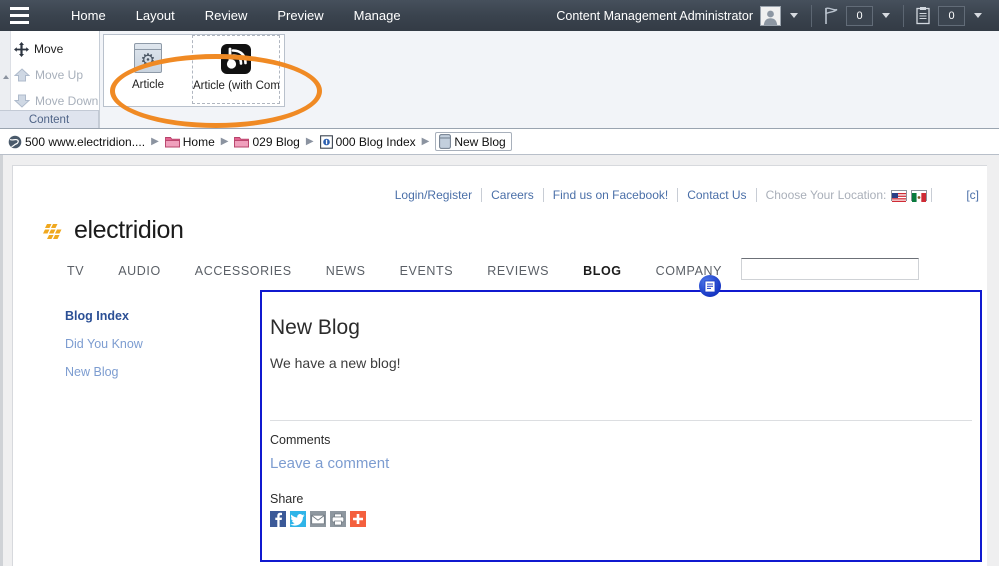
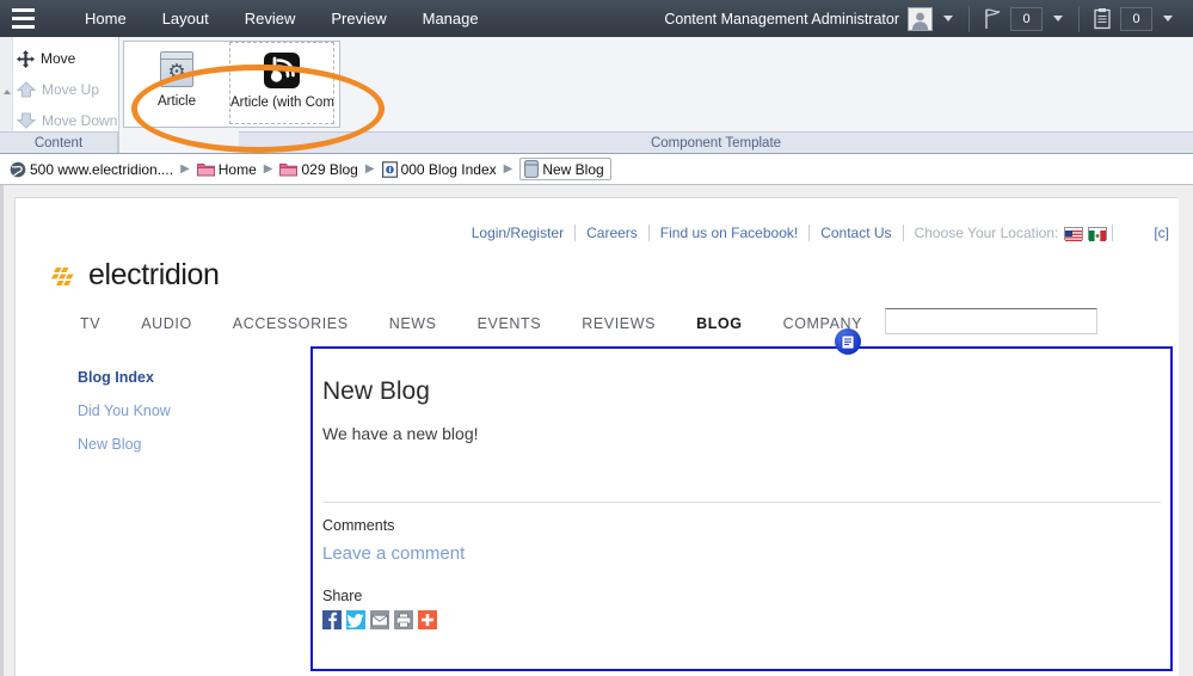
  Home
  Layout
  Review
  Preview
  Manage
  Content Management Administrator
  0
  0
  Move
  Move Up
  Move Down
  ⚙
  Article
  Article (with Com
+ Component Template
  Content
  500 www.electridion....
  ▶
  Home
  ▶
  029 Blog
  ▶
  000 Blog Index
  ▶
  New Blog
  Login/Register
  Careers
  Find us on Facebook!
  Contact Us
  Choose Your Location:
  [c]
  electridion
  TV
  AUDIO
  ACCESSORIES
  NEWS
  EVENTS
  REVIEWS
  BLOG
  COMPANY
  Blog Index
  Did You Know
  New Blog
  New Blog
  We have a new blog!
  Comments
  Leave a comment
  Share
